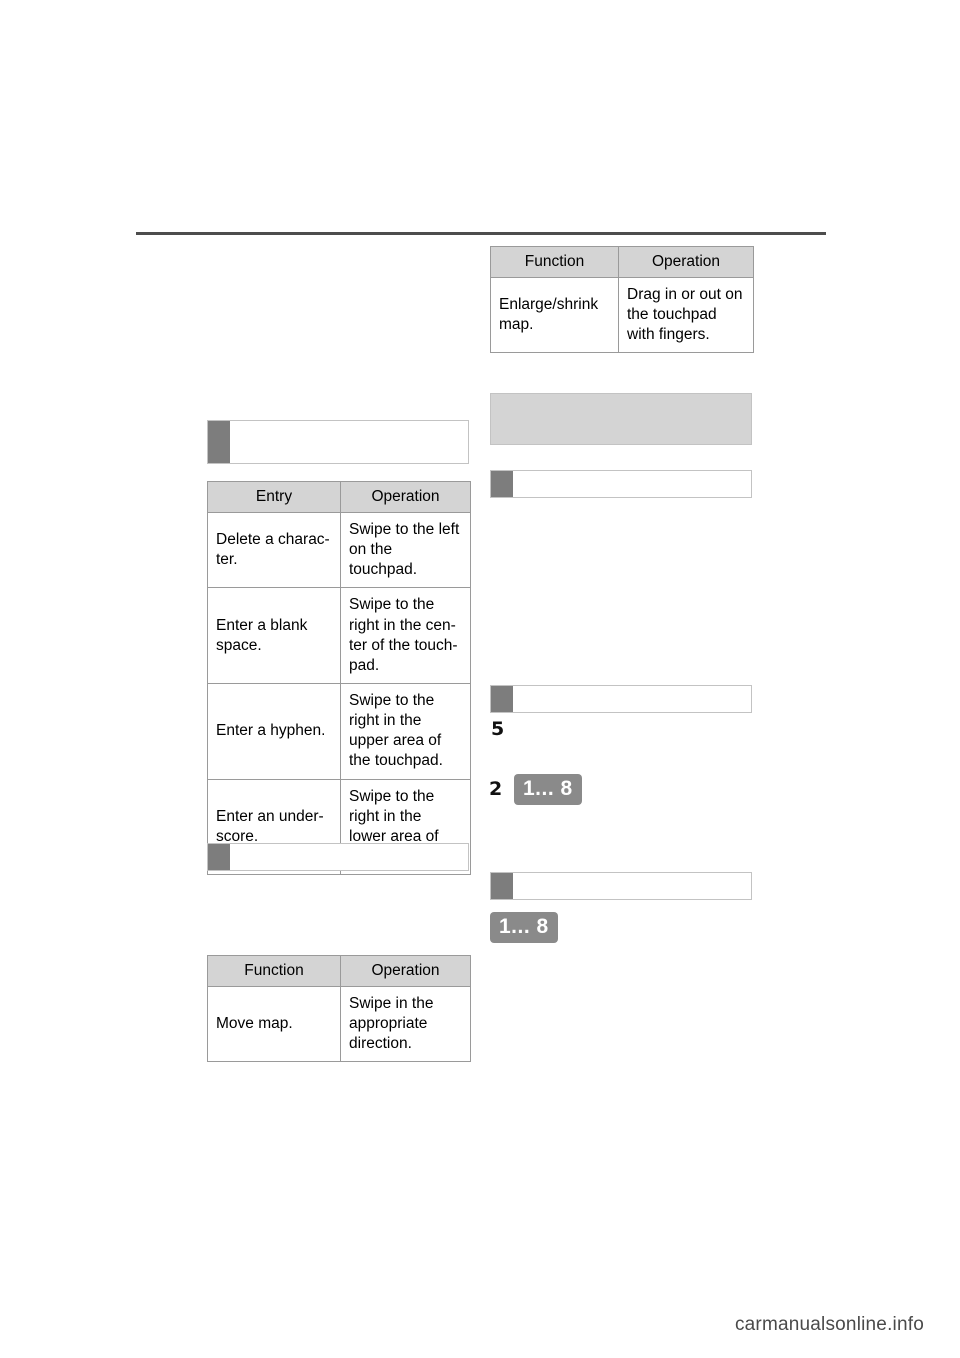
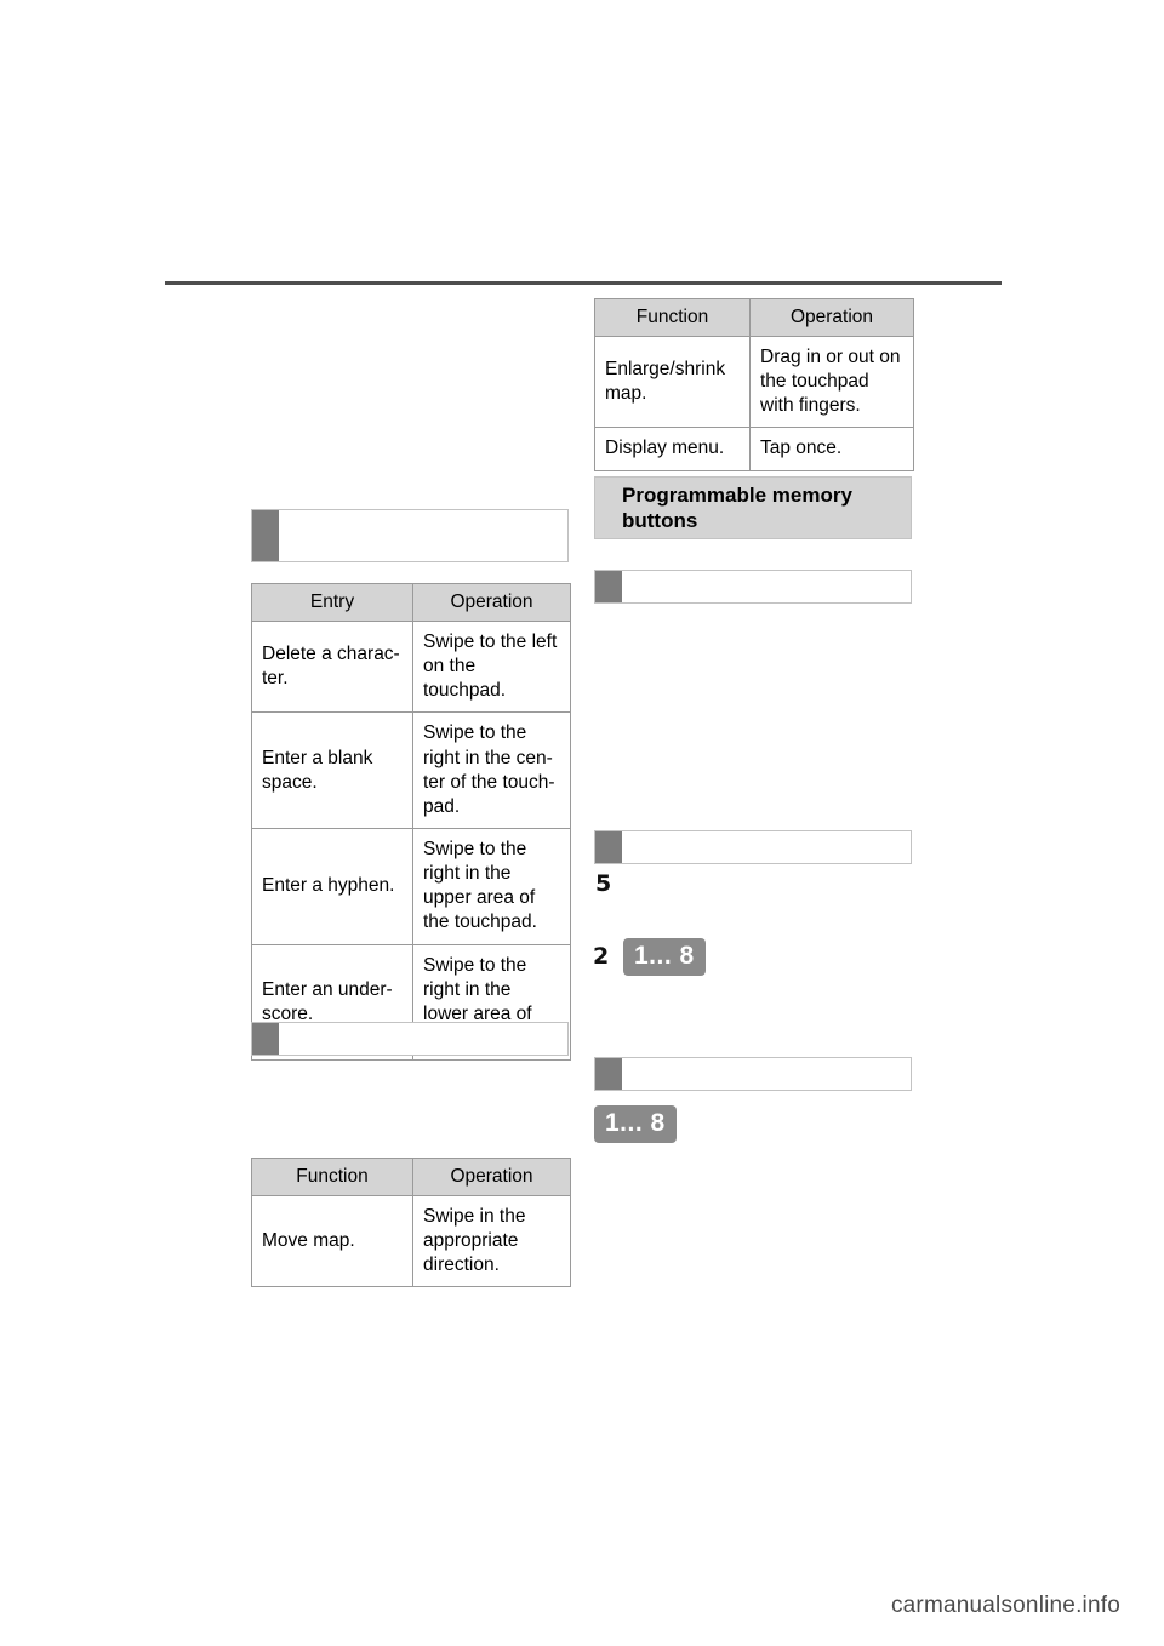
  Entry	Operation
  Delete a charac-ter.	Swipe to the left on the touchpad.
  Enter a blank space.	Swipe to the right in the cen-ter of the touch-pad.
  Enter a hyphen.	Swipe to the right in the upper area of the touchpad.
  Enter an under-score.	Swipe to the right in the lower area of
  Function	Operation
  Move map.	Swipe in the appropriate direction.
  Function	Operation
  Enlarge/shrink map.	Drag in or out on the touchpad with fingers.
+ Display menu.	Tap once.
+ Programmable memory buttons
  5
  2
  1... 8
  1... 8
  carmanualsonline.info
